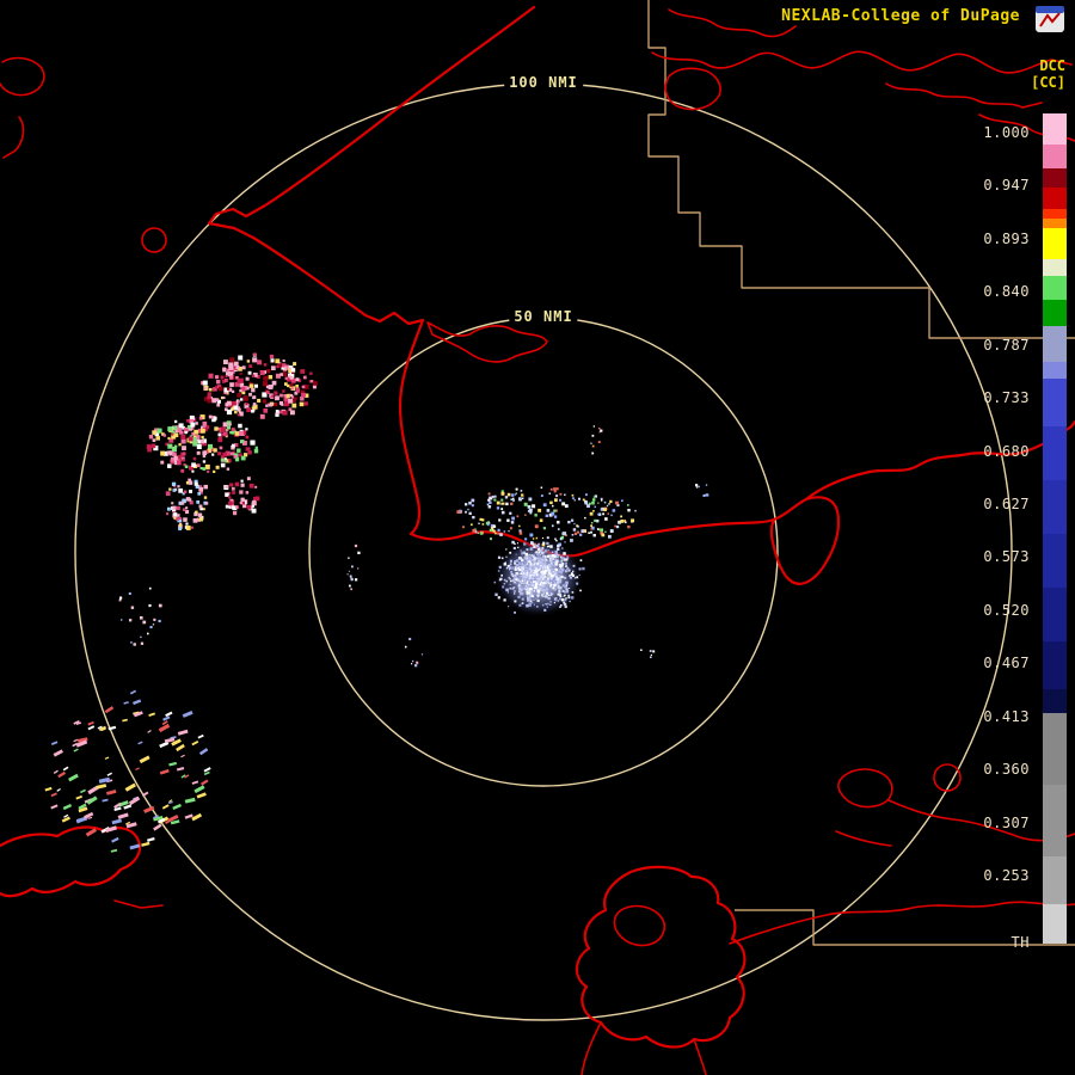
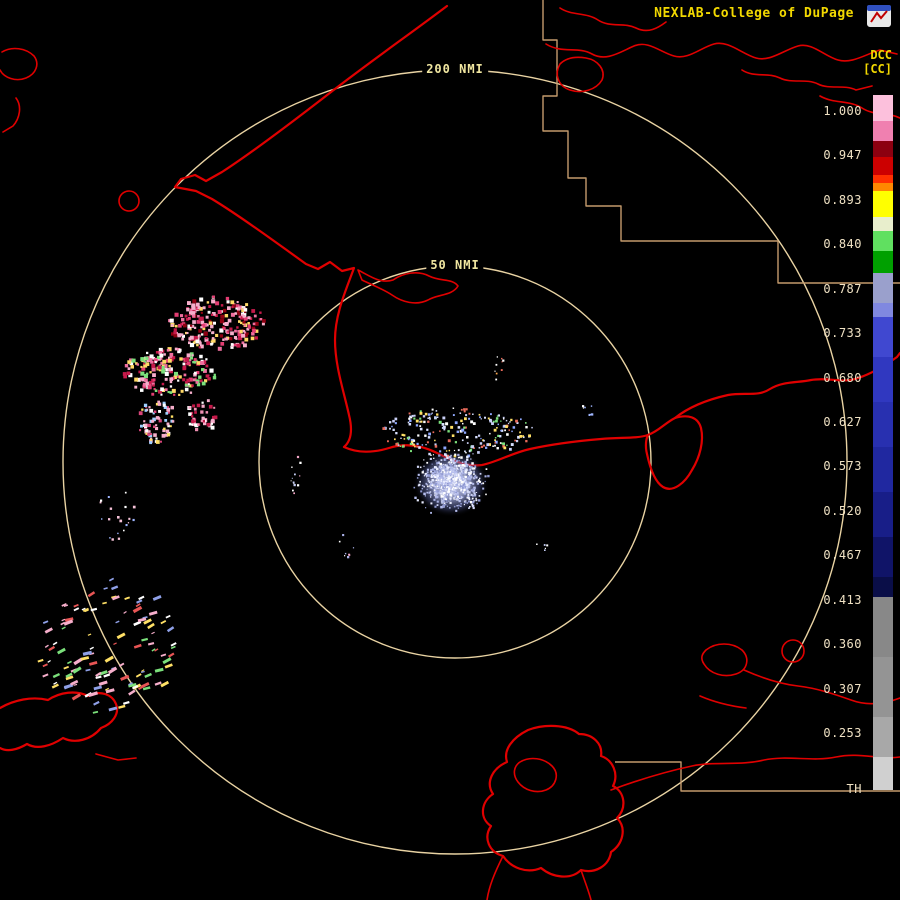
  NEXLAB-College of DuPage
  DCC
  [CC]
  1.000
  0.947
  0.893
  0.840
  0.787
  0.733
  0.680
  0.627
  0.573
  0.520
  0.467
  0.413
  0.360
  0.307
  0.253
  TH
- 100 NMI
+ 200 NMI
  50 NMI
